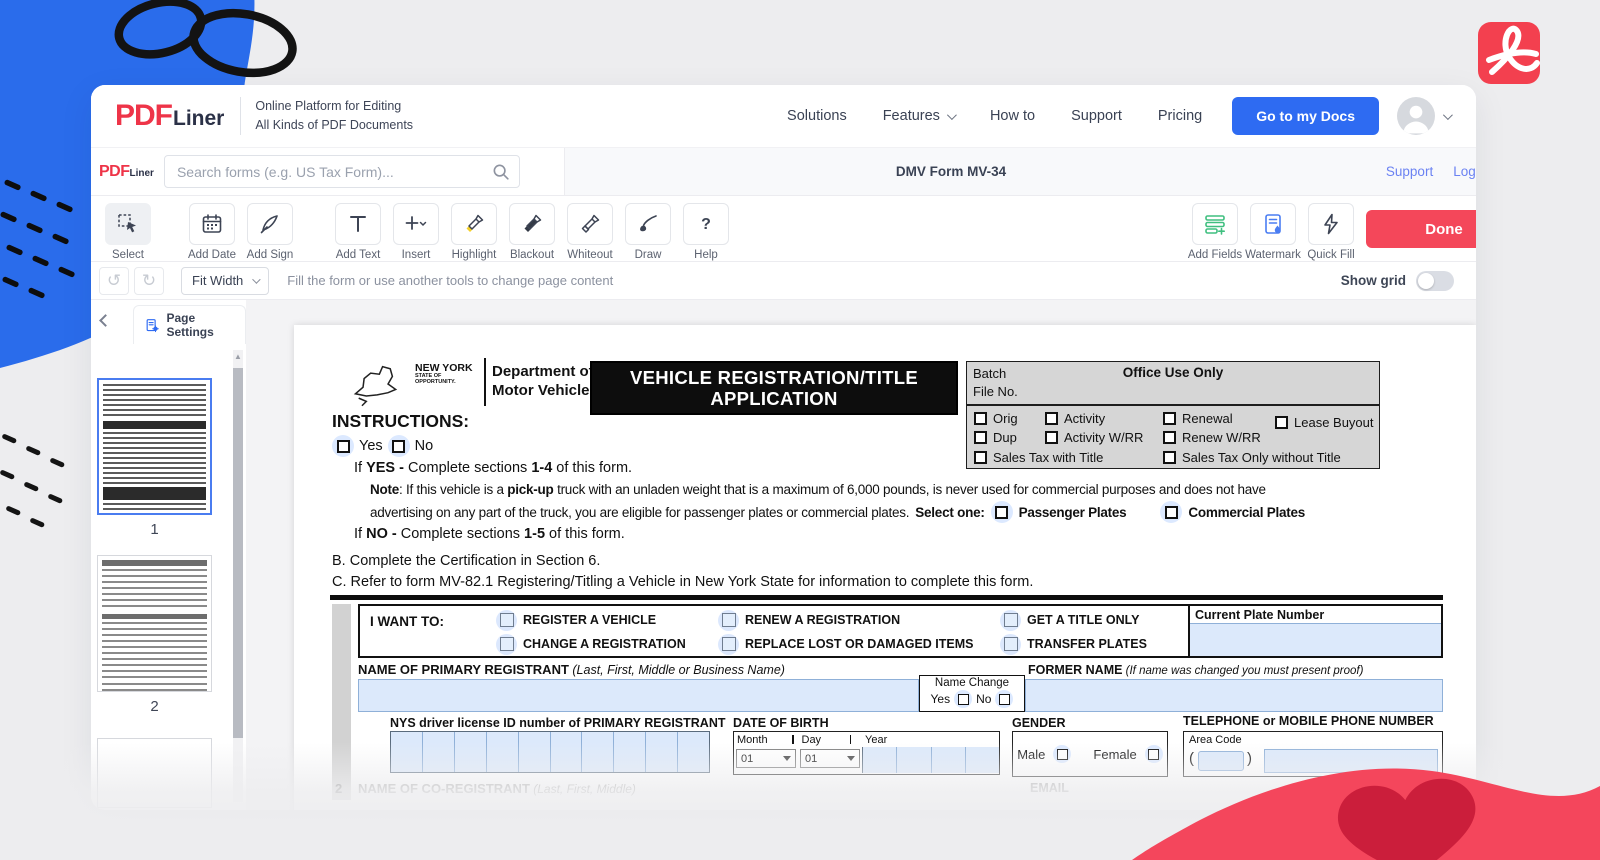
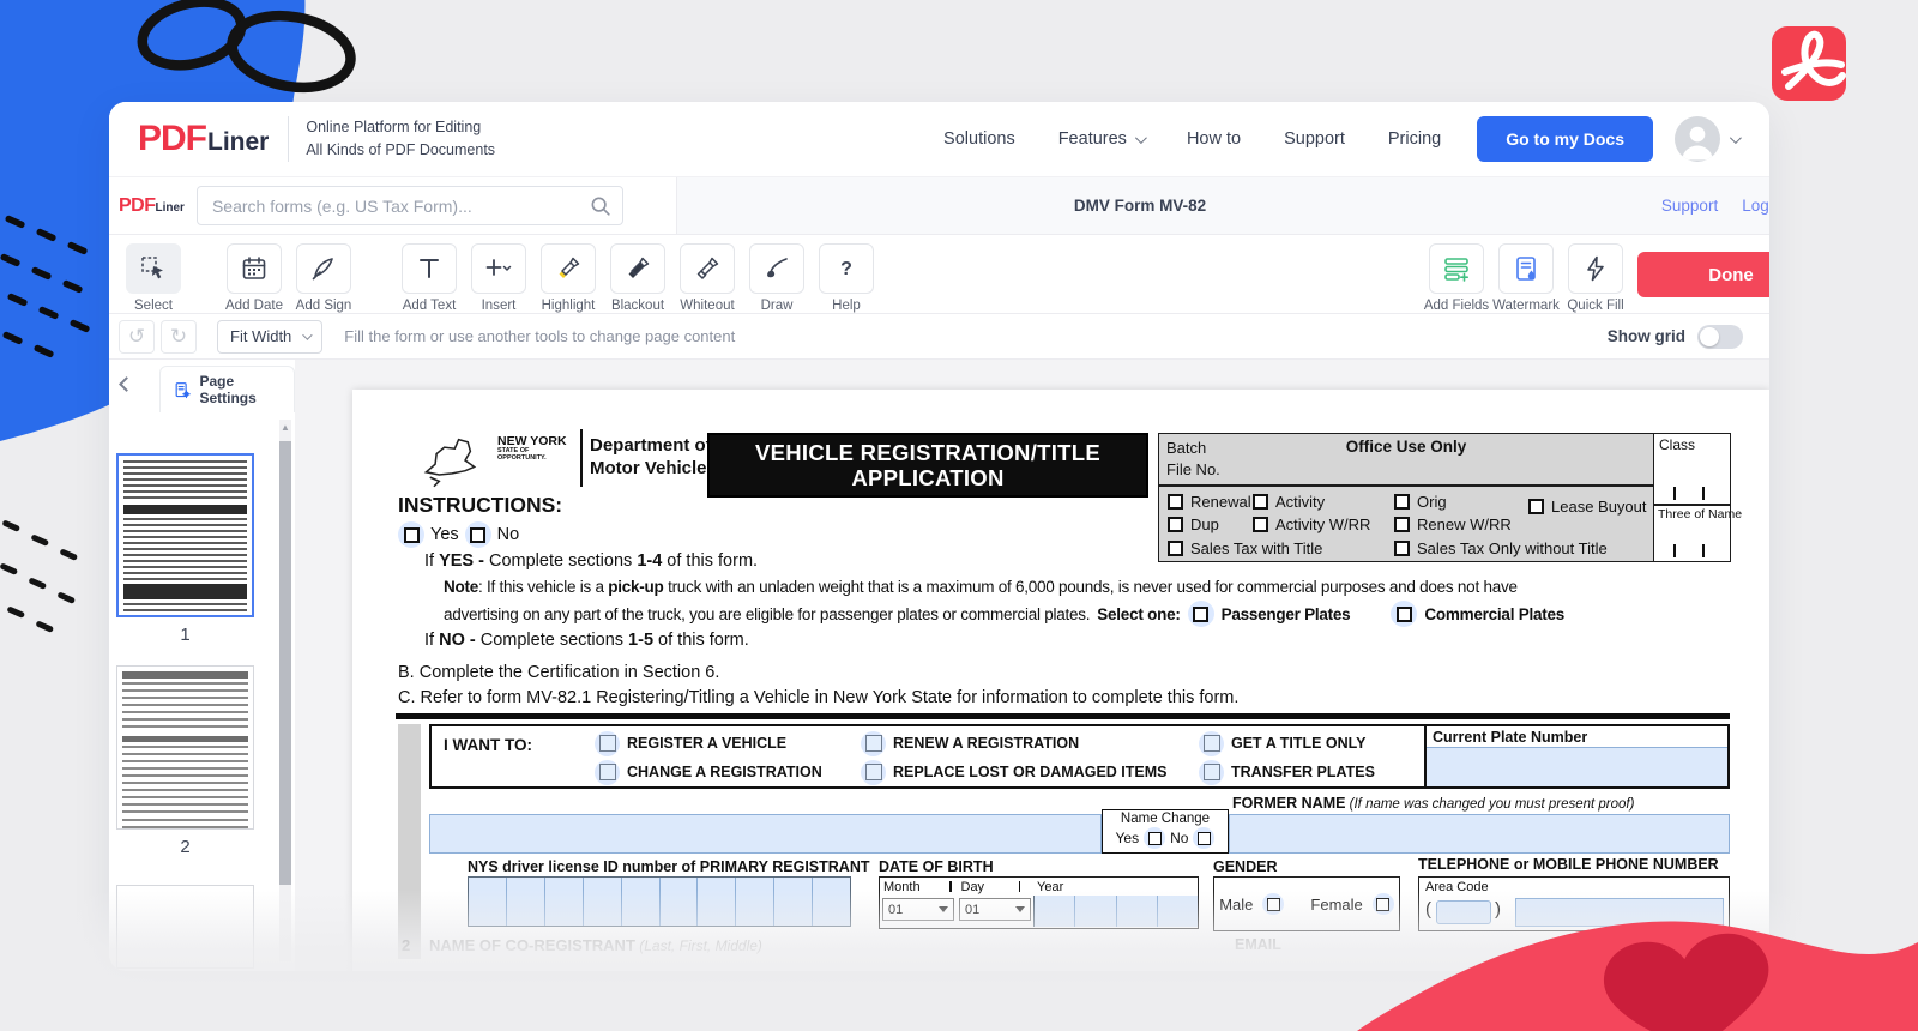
  PDF
  Liner
  Online Platform for Editing
  All Kinds of PDF Documents
  Solutions
  Features
  How to
  Support
  Pricing
  Go to my Docs
  PDF
  Liner
  Search forms (e.g. US Tax Form)...
- DMV Form MV-34
+ DMV Form MV-82
  Support
  Select
  Add Date
  Add Sign
  Add Text
  Insert
  Highlight
  Blackout
  Whiteout
  Draw
  ?
  Help
  Add Fields
  Watermark
  Quick Fill
  Done
  ↺
  ↻
  Fit Width
  Fill the form or use another tools to change page content
  Show grid
  Page Settings
  1
  2
  ▲
  NEW YORK
  Department o
  Motor Vehicle
  VEHICLE REGISTRATION/TITLE
  APPLICATION
  Office Use Only
  Batch
  File No.
- Orig
+ Renewal
  Activity
- Renewal
+ Orig
  Lease Buyout
  Dup
  Activity W/RR
  Renew W/RR
  Sales Tax with Title
  Sales Tax Only without Title
+ Class
+ Three of Name
  INSTRUCTIONS:
  Yes
  No
  If YES - Complete sections 1-4 of this form.
  Note: If this vehicle is a pick-up truck with an unladen weight that is a maximum of 6,000 pounds, is never used for commercial purposes and does not have
  advertising on any part of the truck, you are eligible for passenger plates or commercial plates.
  Select one:
  Passenger Plates
  Commercial Plates
  If NO - Complete sections 1-5 of this form.
  B. Complete the Certification in Section 6.
  C. Refer to form MV-82.1 Registering/Titling a Vehicle in New York State for information to complete this form.
  I WANT TO:
  REGISTER A VEHICLE
  RENEW A REGISTRATION
  GET A TITLE ONLY
  CHANGE A REGISTRATION
  REPLACE LOST OR DAMAGED ITEMS
  TRANSFER PLATES
  Current Plate Number
- NAME OF PRIMARY REGISTRANT (Last, First, Middle or Business Name)
  FORMER NAME (If name was changed you must present proof)
  Name Change
  Yes
  No
  NYS driver license ID number of PRIMARY REGISTRANT
  DATE OF BIRTH
  GENDER
  TELEPHONE or MOBILE PHONE NUMBER
  Month
  Day
  Year
  Area Code
